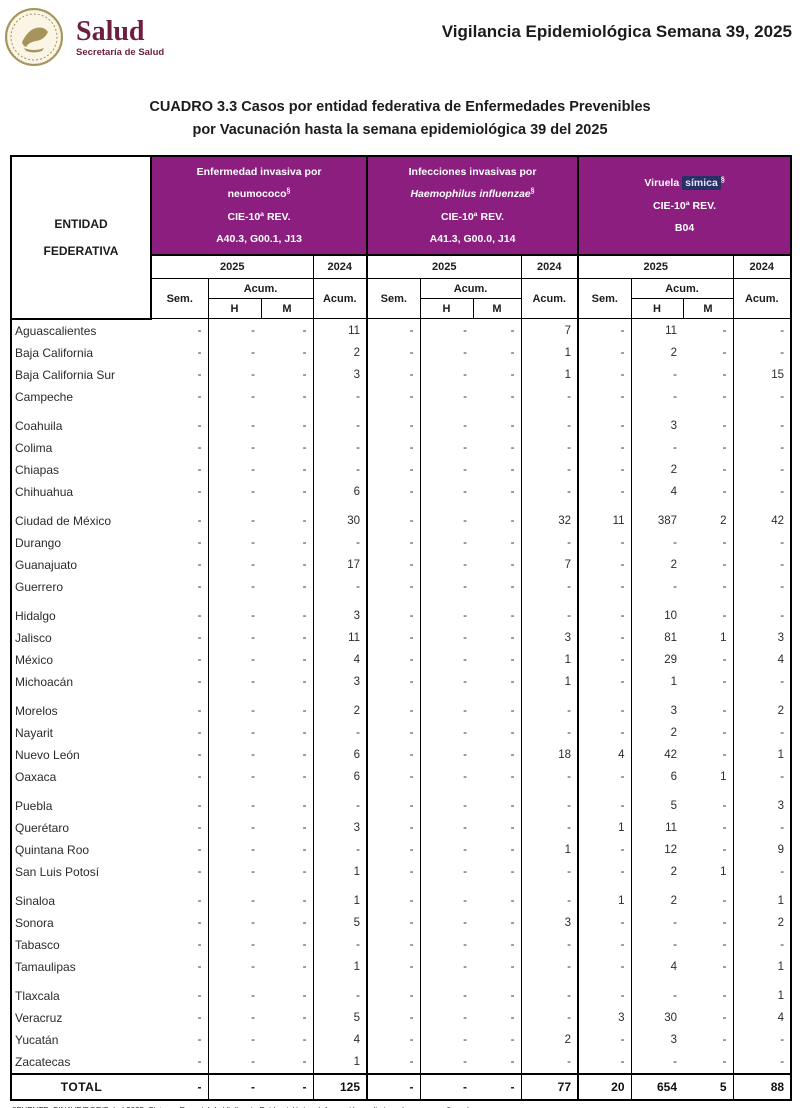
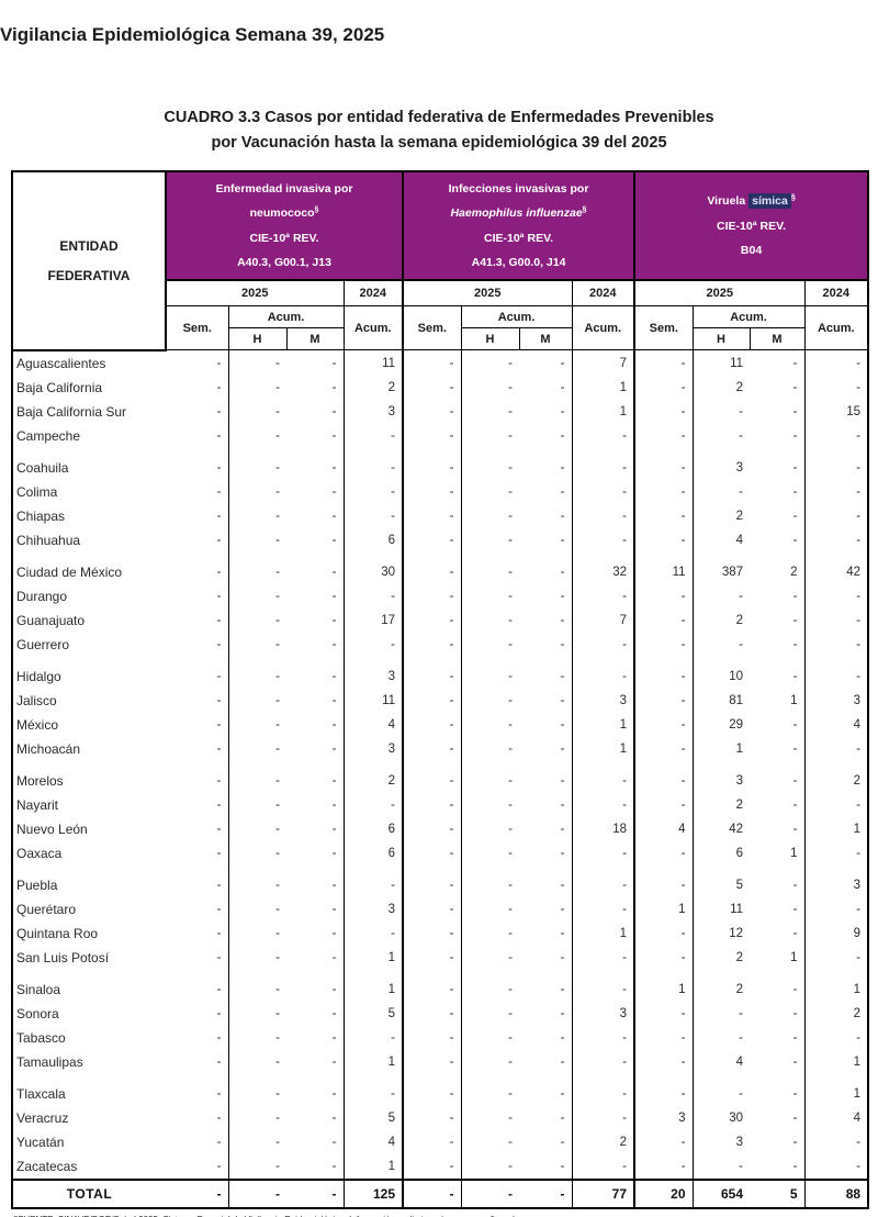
- Salud
- Secretaría de Salud
  Vigilancia Epidemiológica Semana 39, 2025
  CUADRO 3.3 Casos por entidad federativa de Enfermedades Prevenibles
  por Vacunación hasta la semana epidemiológica 39 del 2025
  ENTIDADFEDERATIVA	Enfermedad invasiva porneumococoCIE-10ª REV.A40.3, G00.1, J13	Infecciones invasivas porHaemophilus influenzaeCIE-10ª REV.A41.3, G00.0, J14	Viruela símicaCIE-10ª REV.B04
  2025	2024	2025	2024	2025	2024
  Sem.	Acum.	Acum.	Sem.	Acum.	Acum.	Sem.	Acum.	Acum.
  H	M	H	M	H	M
  Aguascalientes	-	-	-	11	-	-	-	7	-	11	-	-
  Baja California	-	-	-	2	-	-	-	1	-	2	-	-
  Baja California Sur	-	-	-	3	-	-	-	1	-	-	-	15
  Campeche	-	-	-	-	-	-	-	-	-	-	-	-
  Coahuila	-	-	-	-	-	-	-	-	-	3	-	-
  Colima	-	-	-	-	-	-	-	-	-	-	-	-
  Chiapas	-	-	-	-	-	-	-	-	-	2	-	-
  Chihuahua	-	-	-	6	-	-	-	-	-	4	-	-
  Ciudad de México	-	-	-	30	-	-	-	32	11	387	2	42
  Durango	-	-	-	-	-	-	-	-	-	-	-	-
  Guanajuato	-	-	-	17	-	-	-	7	-	2	-	-
  Guerrero	-	-	-	-	-	-	-	-	-	-	-	-
  Hidalgo	-	-	-	3	-	-	-	-	-	10	-	-
  Jalisco	-	-	-	11	-	-	-	3	-	81	1	3
  México	-	-	-	4	-	-	-	1	-	29	-	4
  Michoacán	-	-	-	3	-	-	-	1	-	1	-	-
  Morelos	-	-	-	2	-	-	-	-	-	3	-	2
  Nayarit	-	-	-	-	-	-	-	-	-	2	-	-
  Nuevo León	-	-	-	6	-	-	-	18	4	42	-	1
  Oaxaca	-	-	-	6	-	-	-	-	-	6	1	-
  Puebla	-	-	-	-	-	-	-	-	-	5	-	3
  Querétaro	-	-	-	3	-	-	-	-	1	11	-	-
  Quintana Roo	-	-	-	-	-	-	-	1	-	12	-	9
  San Luis Potosí	-	-	-	1	-	-	-	-	-	2	1	-
  Sinaloa	-	-	-	1	-	-	-	-	1	2	-	1
  Sonora	-	-	-	5	-	-	-	3	-	-	-	2
  Tabasco	-	-	-	-	-	-	-	-	-	-	-	-
  Tamaulipas	-	-	-	1	-	-	-	-	-	4	-	1
  Tlaxcala	-	-	-	-	-	-	-	-	-	-	-	1
  Veracruz	-	-	-	5	-	-	-	-	3	30	-	4
  Yucatán	-	-	-	4	-	-	-	2	-	3	-	-
  Zacatecas	-	-	-	1	-	-	-	-	-	-	-	-
  TOTAL	-	-	-	125	-	-	-	77	20	654	5	88
